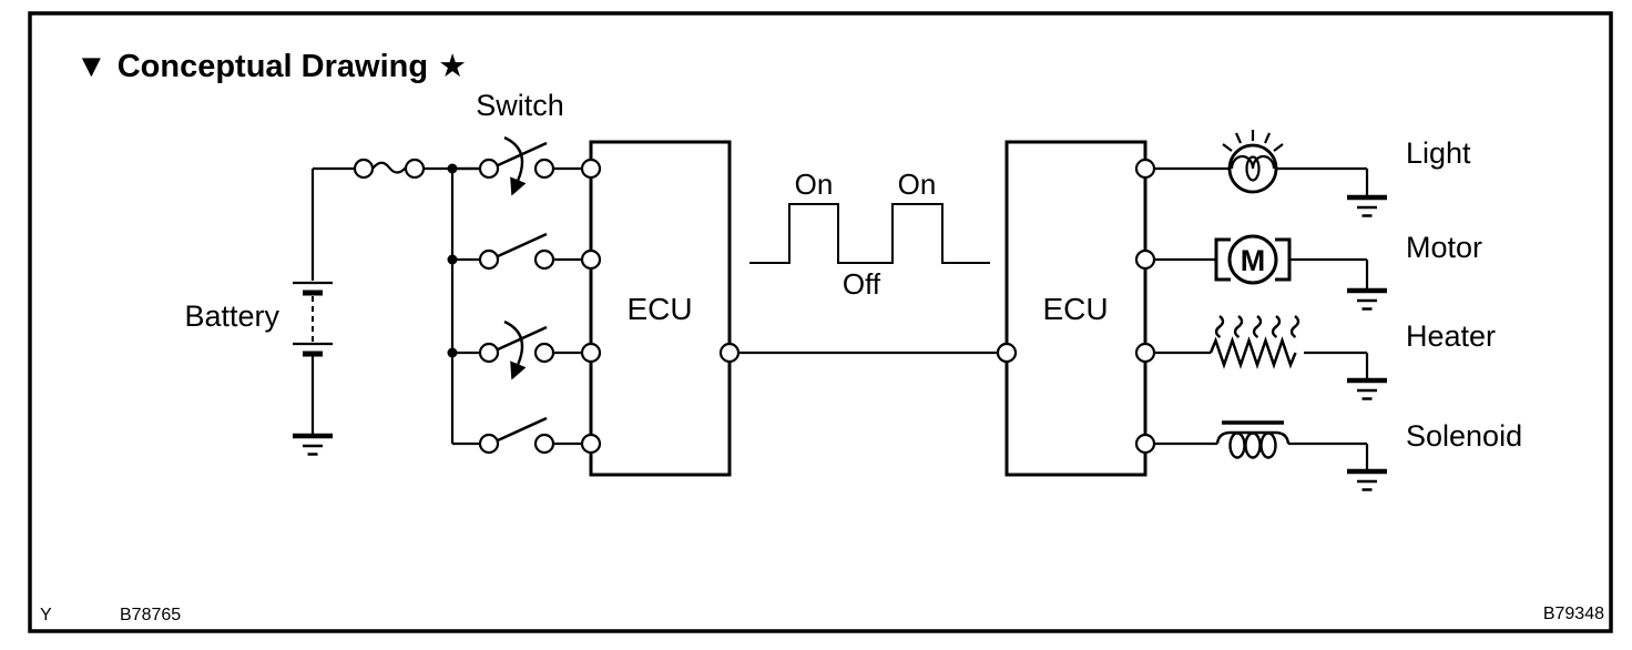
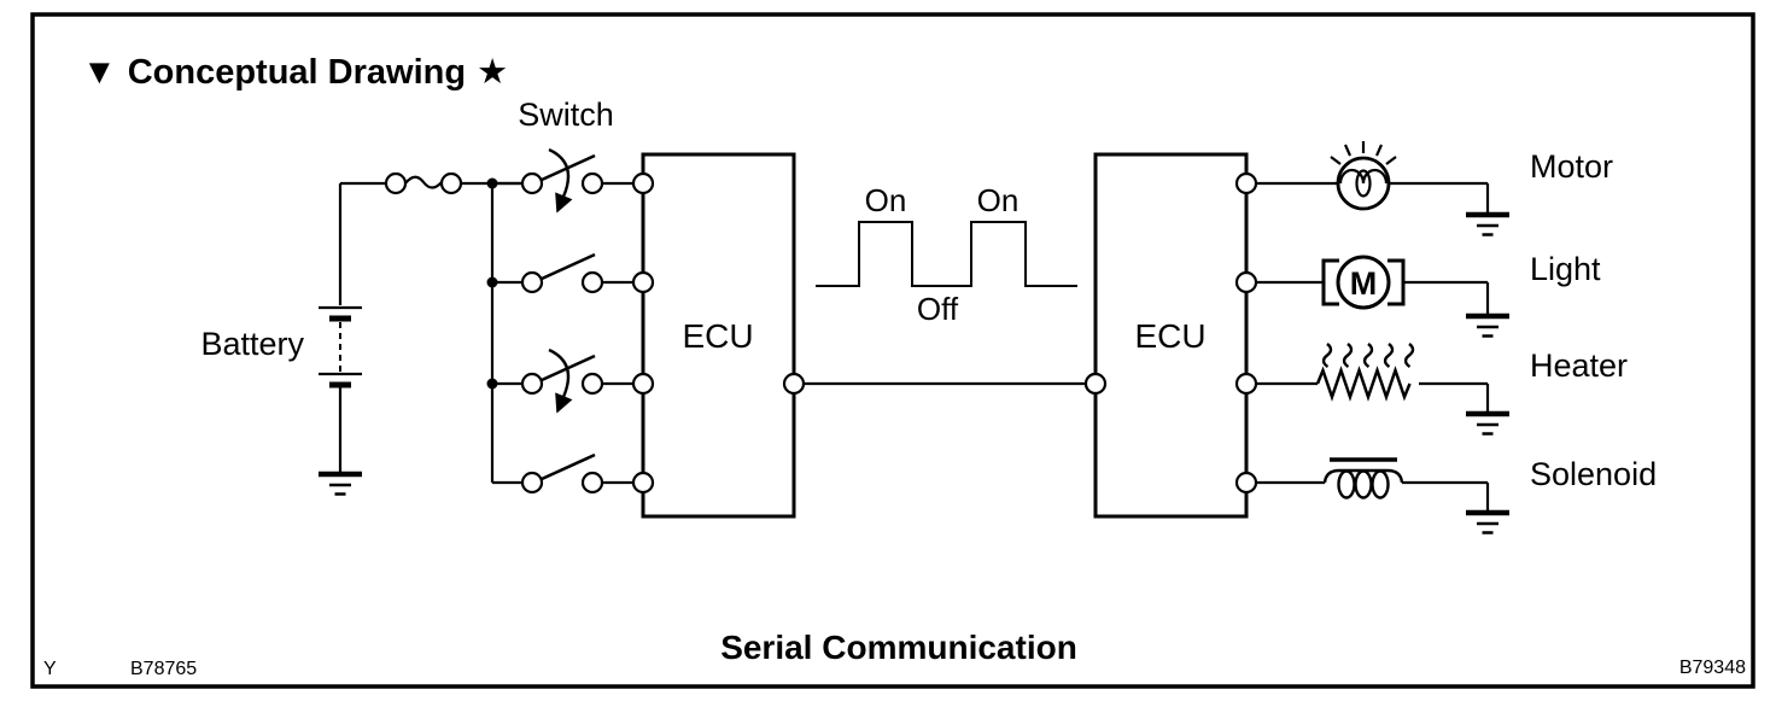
  ▼ Conceptual Drawing ★
  Battery
  Switch
  ECU
  On
  On
  Off
  ECU
- Light
+ Motor
  M
- Motor
+ Light
  Heater
  Solenoid
+ Serial Communication
  Y
  B78765
  B79348
